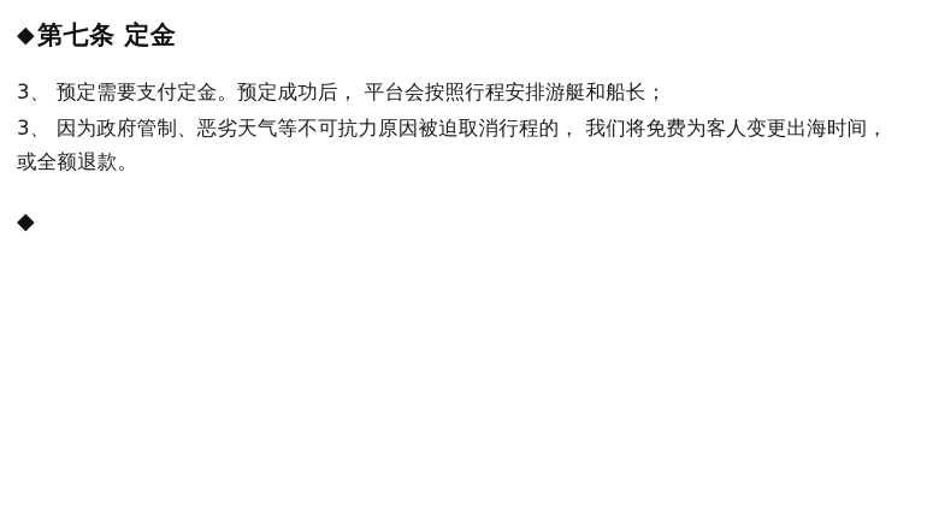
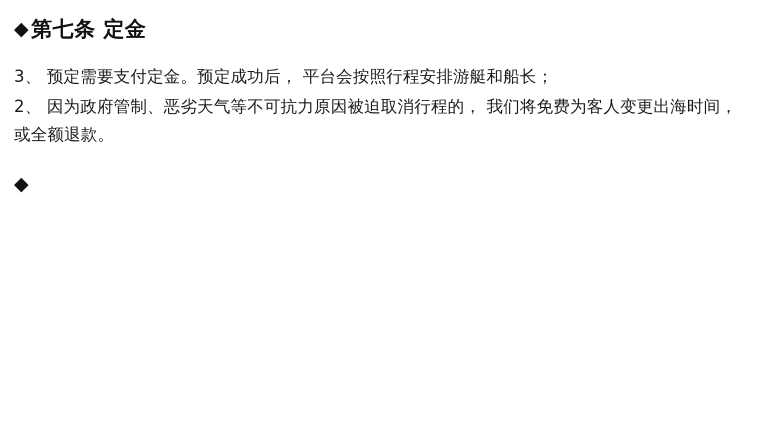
  ◆
  第七条 定金
  3、 预定需要支付定金。预定成功后， 平台会按照行程安排游艇和船长；
- 3、 因为政府管制、恶劣天气等不可抗力原因被迫取消行程的， 我们将免费为客人变更出海时间， 或全额退款。
+ 2、 因为政府管制、恶劣天气等不可抗力原因被迫取消行程的， 我们将免费为客人变更出海时间， 或全额退款。
  ◆
